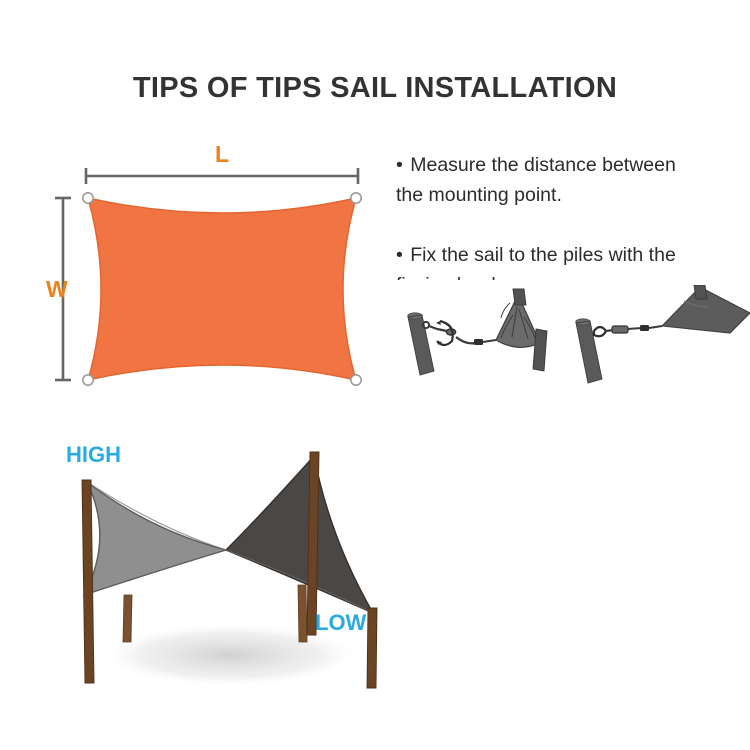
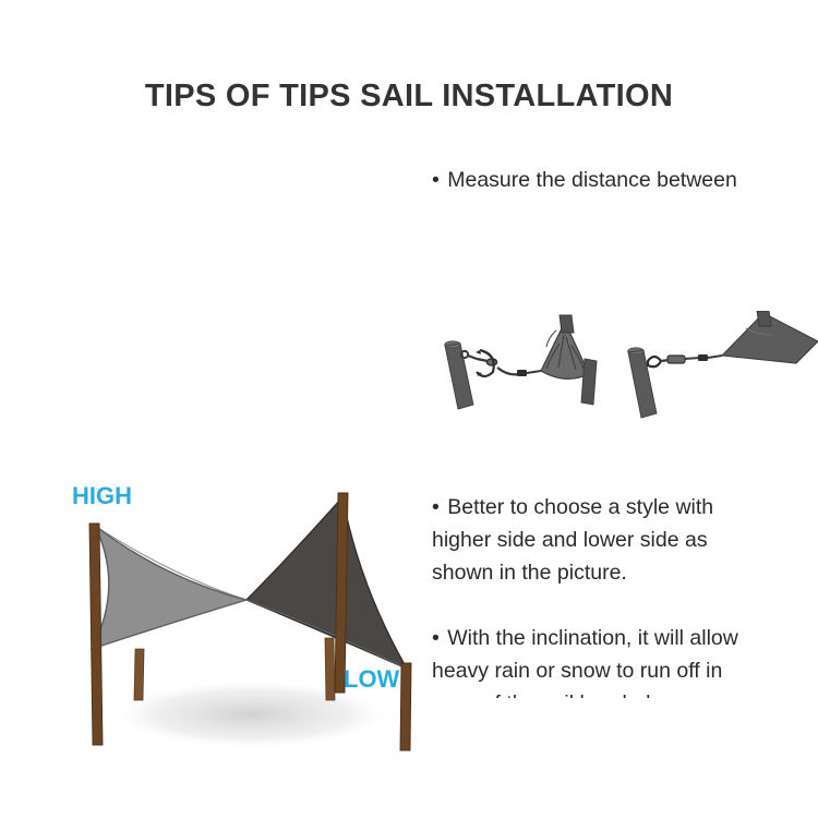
  TIPS OF TIPS SAIL INSTALLATION
- L
- W
  • Measure the distance between
- the mounting point.
- • Fix the sail to the piles with the
  HIGH
  LOW
+ • Better to choose a style with
+ higher side and lower side as
+ shown in the picture.
+ • With the inclination, it will allow
+ heavy rain or snow to run off in
